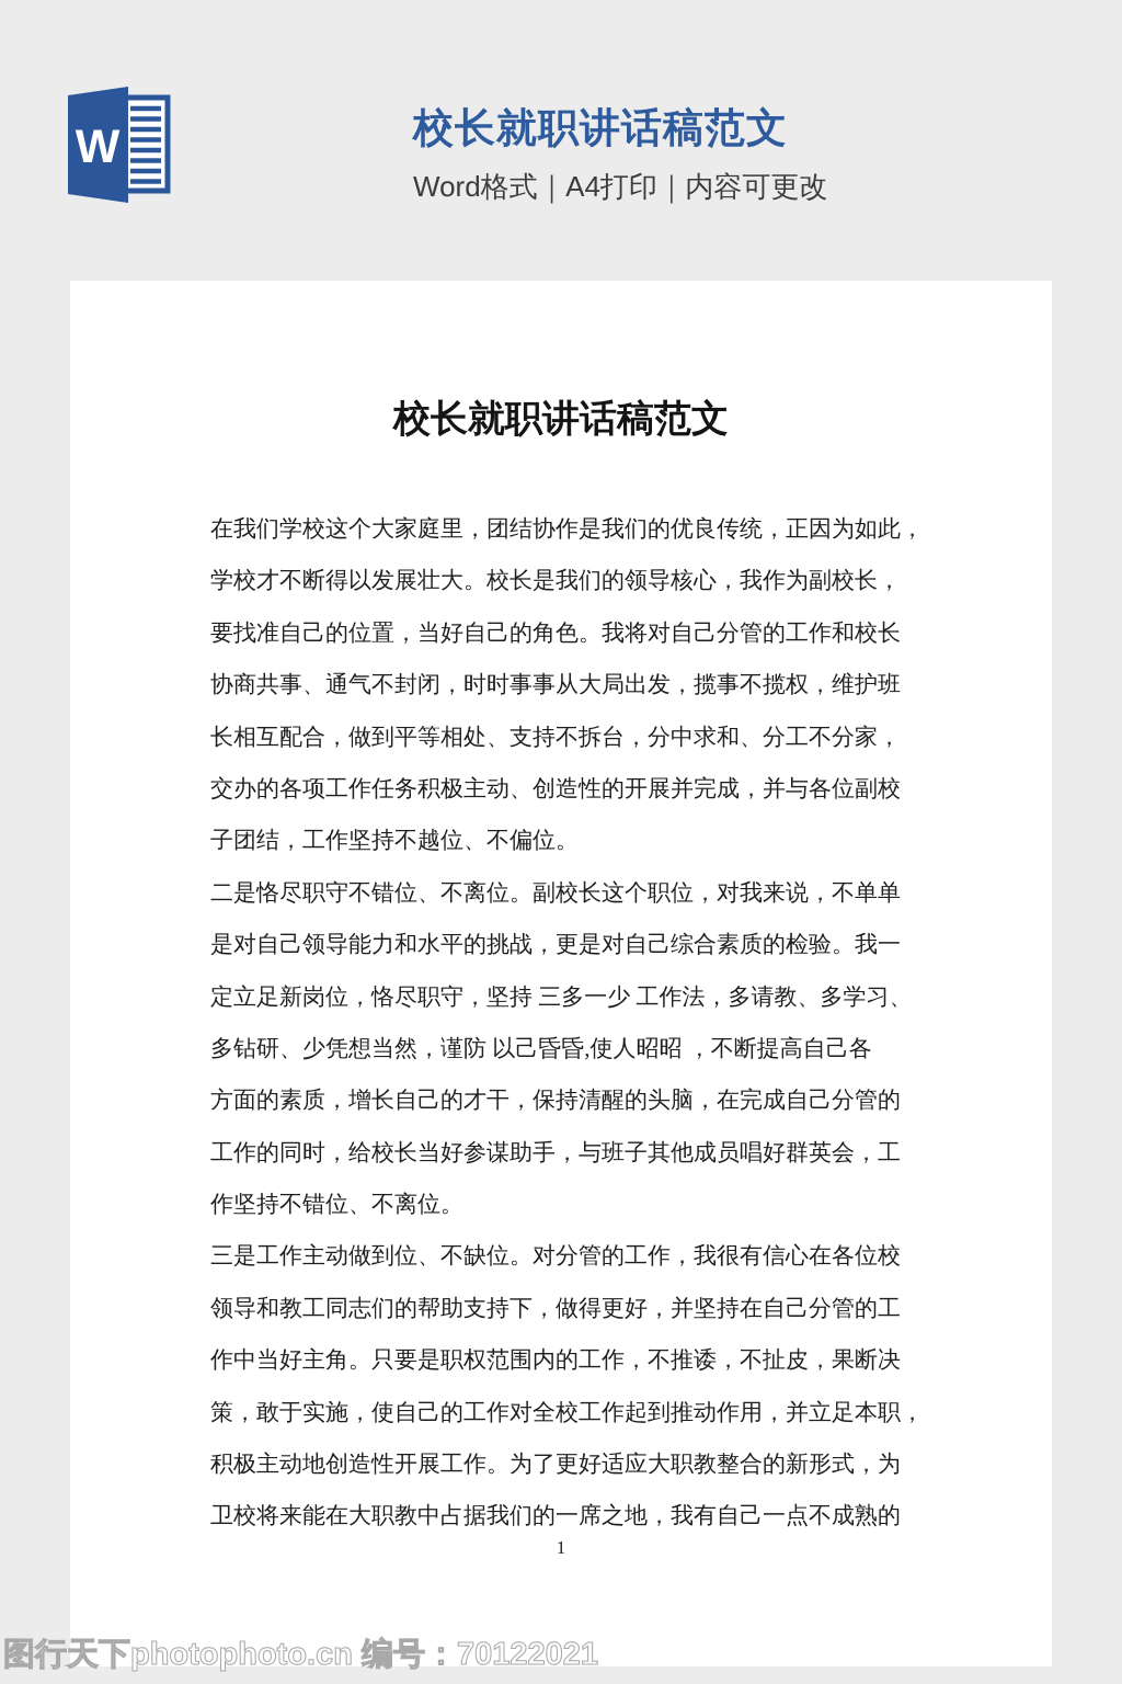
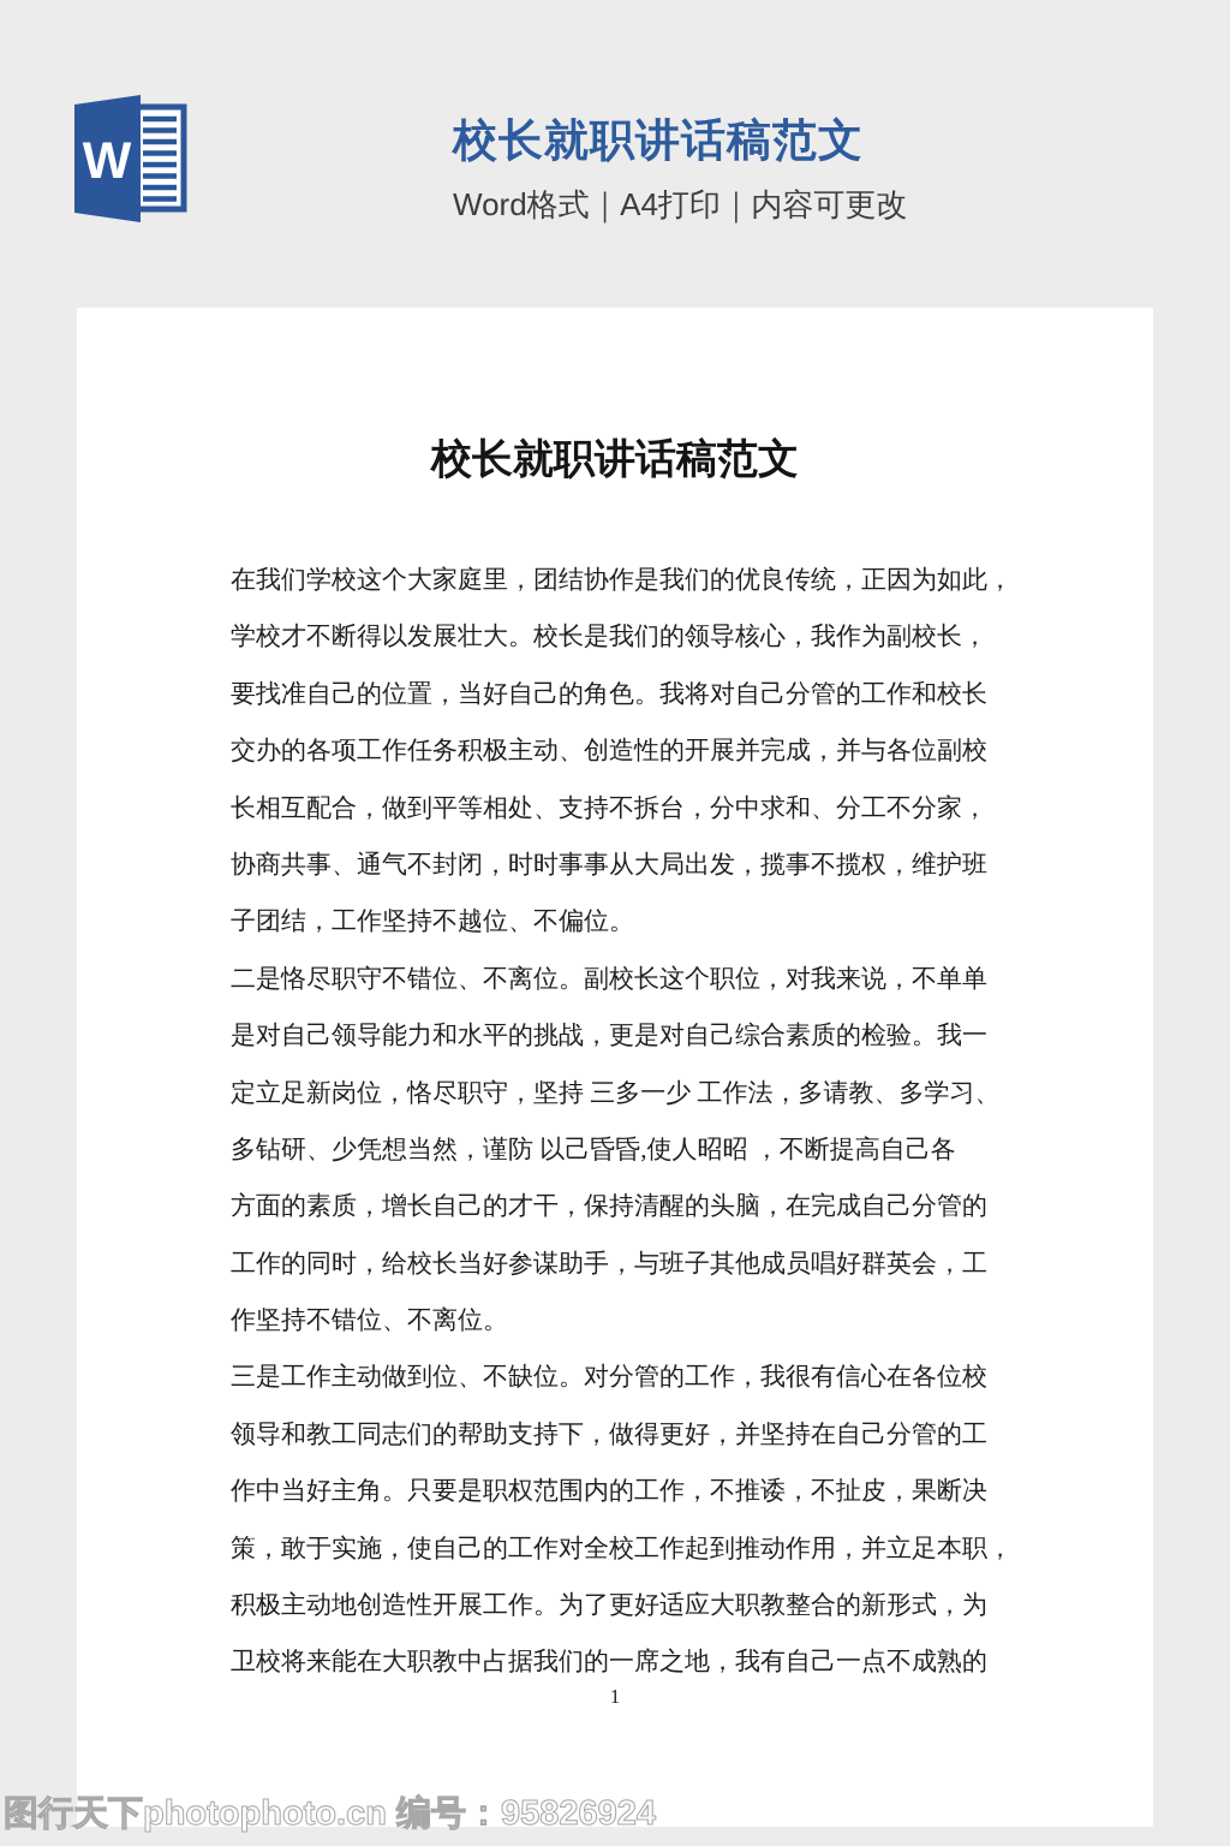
  W
  校长就职讲话稿范文
  Word格式｜A4打印｜内容可更改
  校长就职讲话稿范文
  在我们学校这个大家庭里，团结协作是我们的优良传统，正因为如此，
  学校才不断得以发展壮大。校长是我们的领导核心，我作为副校长，
  要找准自己的位置，当好自己的角色。我将对自己分管的工作和校长
- 协商共事、通气不封闭，时时事事从大局出发，揽事不揽权，维护班
+ 交办的各项工作任务积极主动、创造性的开展并完成，并与各位副校
  长相互配合，做到平等相处、支持不拆台，分中求和、分工不分家，
- 交办的各项工作任务积极主动、创造性的开展并完成，并与各位副校
+ 协商共事、通气不封闭，时时事事从大局出发，揽事不揽权，维护班
  子团结，工作坚持不越位、不偏位。
  二是恪尽职守不错位、不离位。副校长这个职位，对我来说，不单单
  是对自己领导能力和水平的挑战，更是对自己综合素质的检验。我一
  定立足新岗位，恪尽职守，坚持 三多一少 工作法，多请教、多学习、
  多钻研、少凭想当然，谨防 以己昏昏,使人昭昭 ，不断提高自己各
  方面的素质，增长自己的才干，保持清醒的头脑，在完成自己分管的
  工作的同时，给校长当好参谋助手，与班子其他成员唱好群英会，工
  作坚持不错位、不离位。
  三是工作主动做到位、不缺位。对分管的工作，我很有信心在各位校
  领导和教工同志们的帮助支持下，做得更好，并坚持在自己分管的工
  作中当好主角。只要是职权范围内的工作，不推诿，不扯皮，果断决
  策，敢于实施，使自己的工作对全校工作起到推动作用，并立足本职，
  积极主动地创造性开展工作。为了更好适应大职教整合的新形式，为
  卫校将来能在大职教中占据我们的一席之地，我有自己一点不成熟的
  1
- 图行天下photophoto.cn 编号：70122021
+ 图行天下photophoto.cn 编号：95826924
